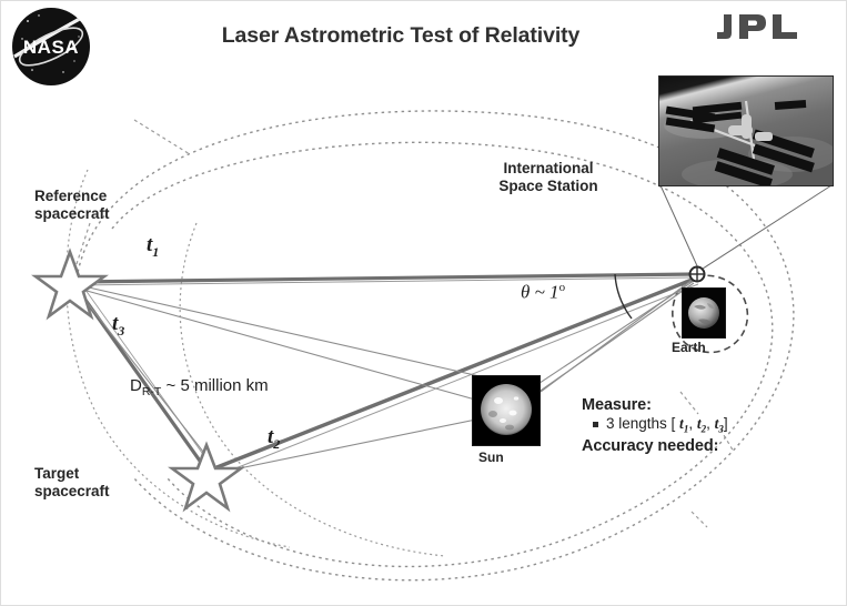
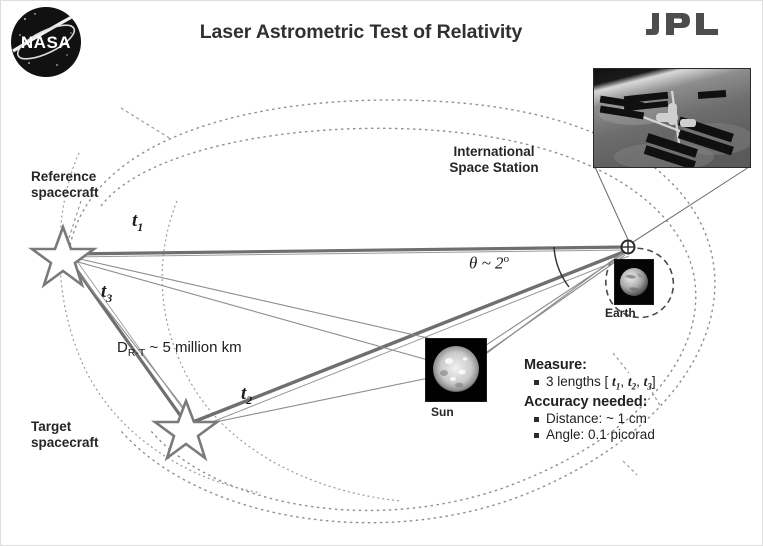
  NASA
  Laser Astrometric Test of Relativity
  Reference
  spacecraft
  Target
  spacecraft
  International
  Space Station
  Earth
  Sun
  DR-T ~ 5 million km
  t1
  t3
  t2
- θ ~ 1o
+ θ ~ 2o
  Measure:
  3 lengths [ t1, t2, t3]
  Accuracy needed:
+ Distance: ~ 1 cm
+ Angle: 0.1 picorad
